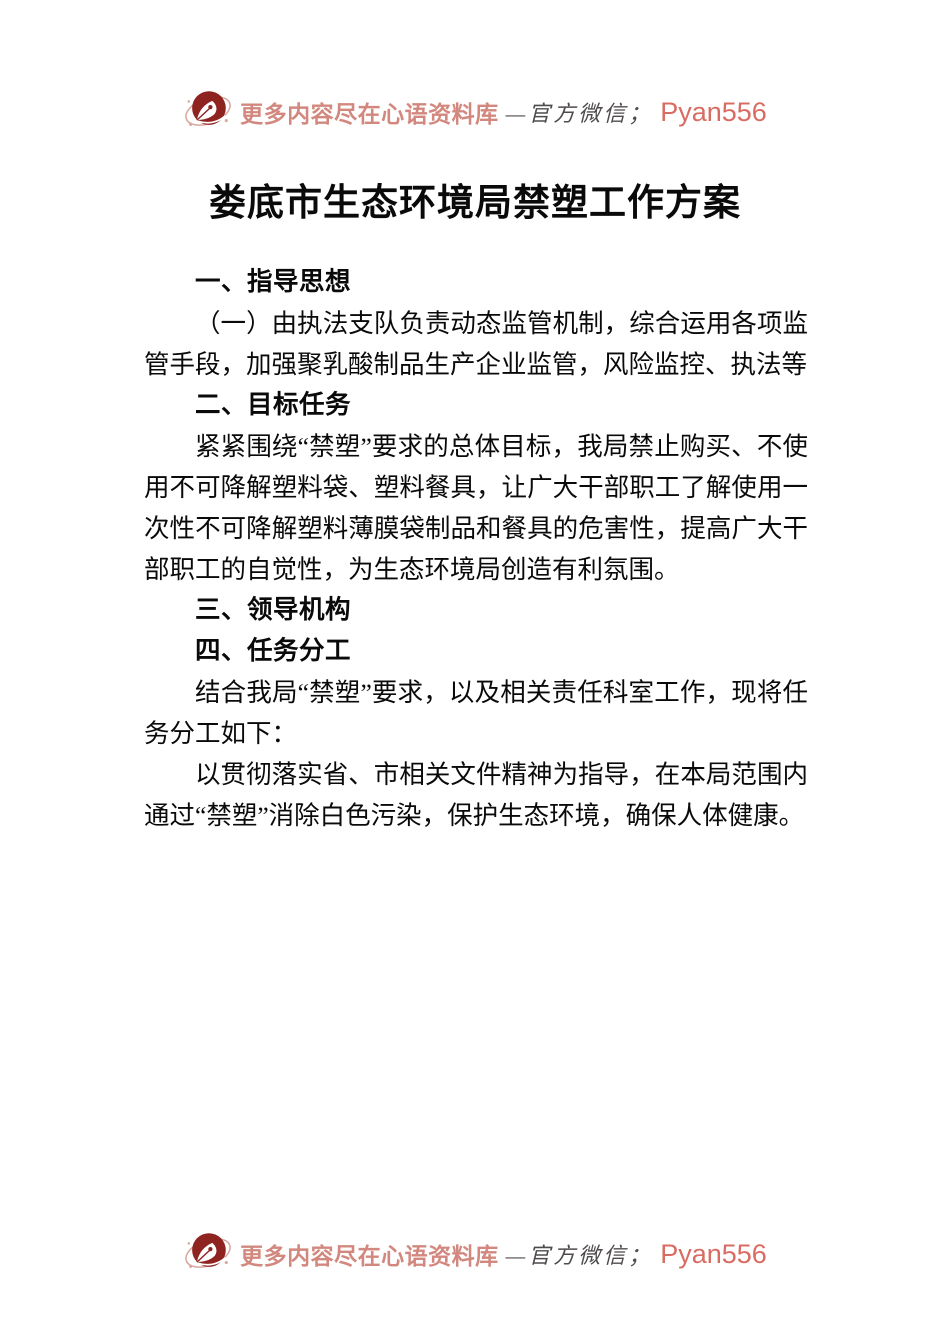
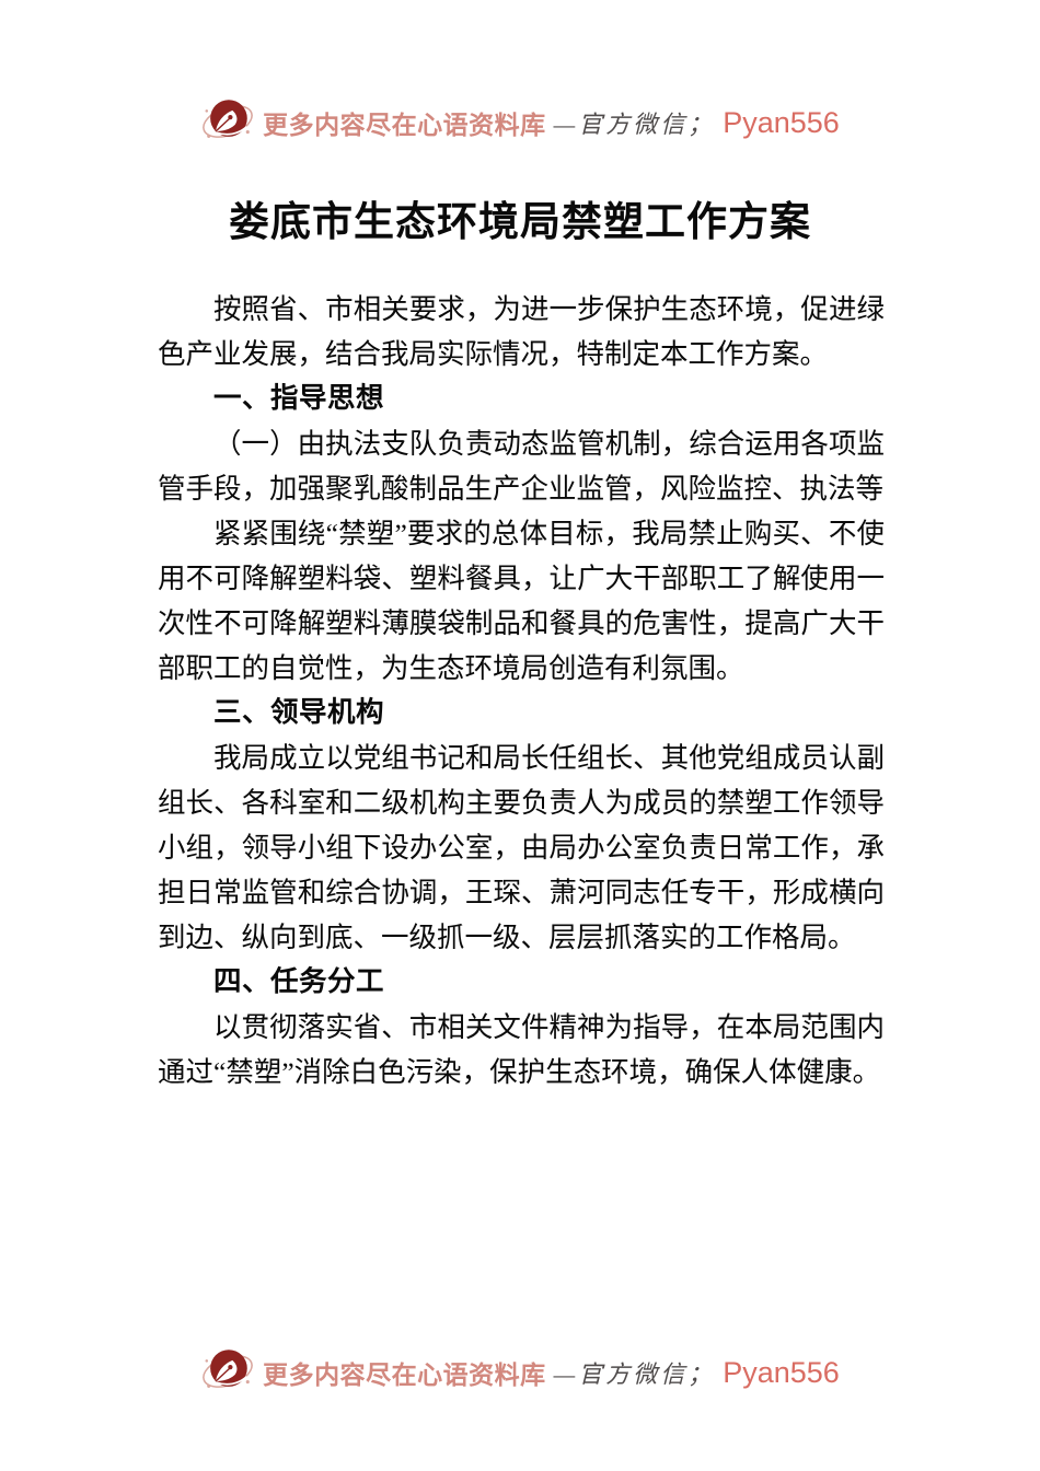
  更多内容尽在心语资料库
  —官方微信；
  Pyan556
  娄底市生态环境局禁塑工作方案
+ 按照省、市相关要求，为进一步保护生态环境，促进绿色产业发展，结合我局实际情况，特制定本工作方案。
  一、指导思想
  （一）由执法支队负责动态监管机制，综合运用各项监管手段，加强聚乳酸制品生产企业监管，风险监控、执法等
- 二、目标任务
  紧紧围绕“禁塑”要求的总体目标，我局禁止购买、不使用不可降解塑料袋、塑料餐具，让广大干部职工了解使用一次性不可降解塑料薄膜袋制品和餐具的危害性，提高广大干部职工的自觉性，为生态环境局创造有利氛围。
  三、领导机构
+ 我局成立以党组书记和局长任组长、其他党组成员认副组长、各科室和二级机构主要负责人为成员的禁塑工作领导小组，领导小组下设办公室，由局办公室负责日常工作，承担日常监管和综合协调，王琛、萧河同志任专干，形成横向到边、纵向到底、一级抓一级、层层抓落实的工作格局。
  四、任务分工
- 结合我局“禁塑”要求，以及相关责任科室工作，现将任务分工如下：
  以贯彻落实省、市相关文件精神为指导，在本局范围内通过“禁塑”消除白色污染，保护生态环境，确保人体健康。
  更多内容尽在心语资料库
  —官方微信；
  Pyan556
